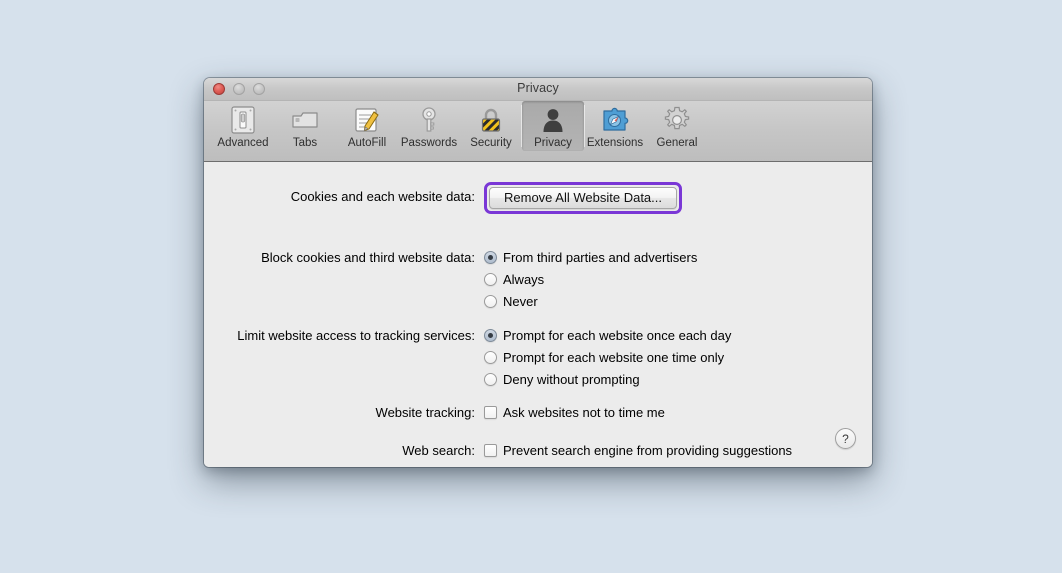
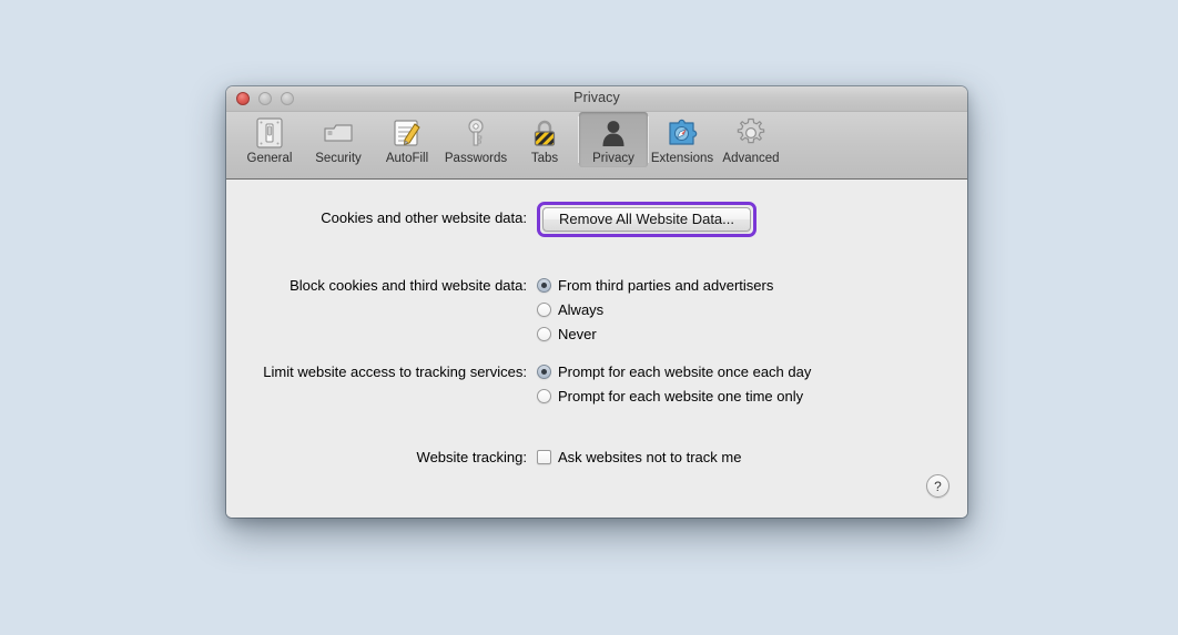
  Privacy
- Advanced
+ General
- Tabs
+ Security
  AutoFill
  Passwords
- Security
+ Tabs
  Privacy
  Extensions
- General
+ Advanced
- Cookies and each website data:
+ Cookies and other website data:
  Remove All Website Data...
  Block cookies and third website data:
  From third parties and advertisers
  Always
  Never
  Limit website access to tracking services:
  Prompt for each website once each day
  Prompt for each website one time only
- Deny without prompting
  Website tracking:
- Ask websites not to time me
+ Ask websites not to track me
- Web search:
- Prevent search engine from providing suggestions
  ?
